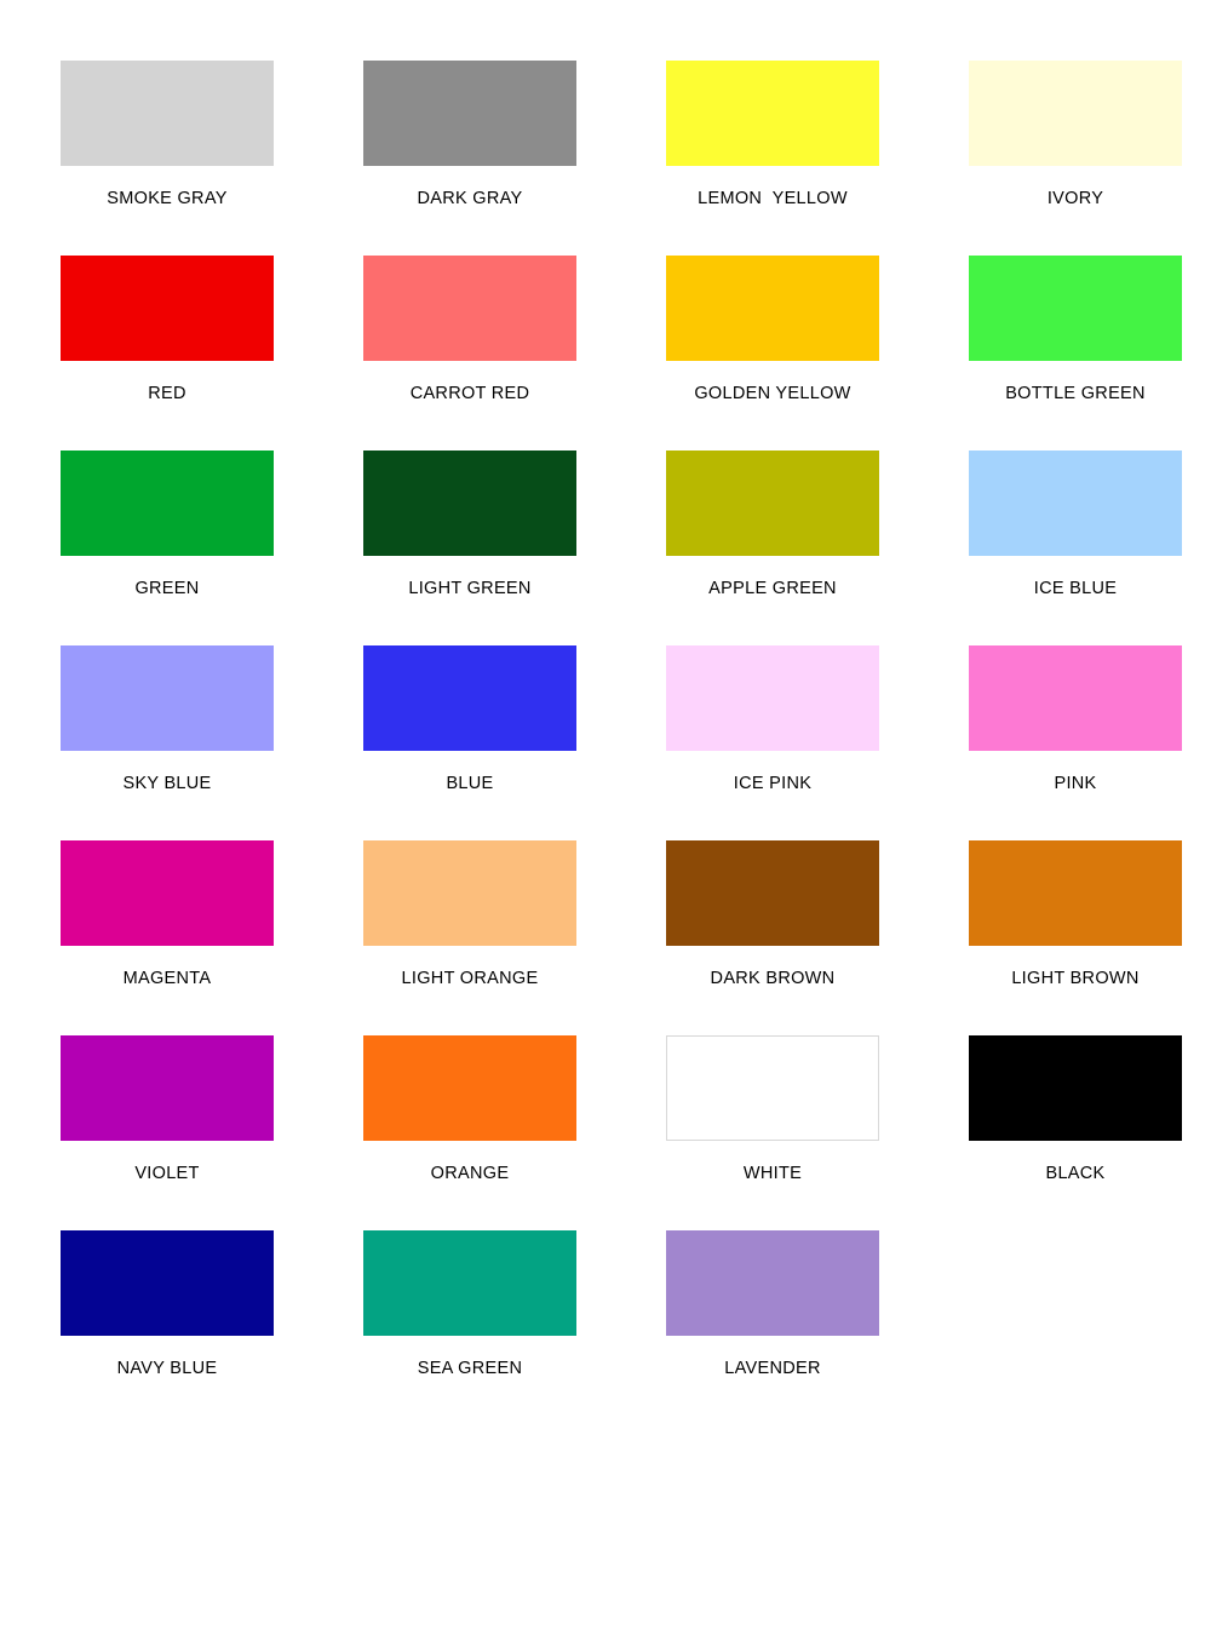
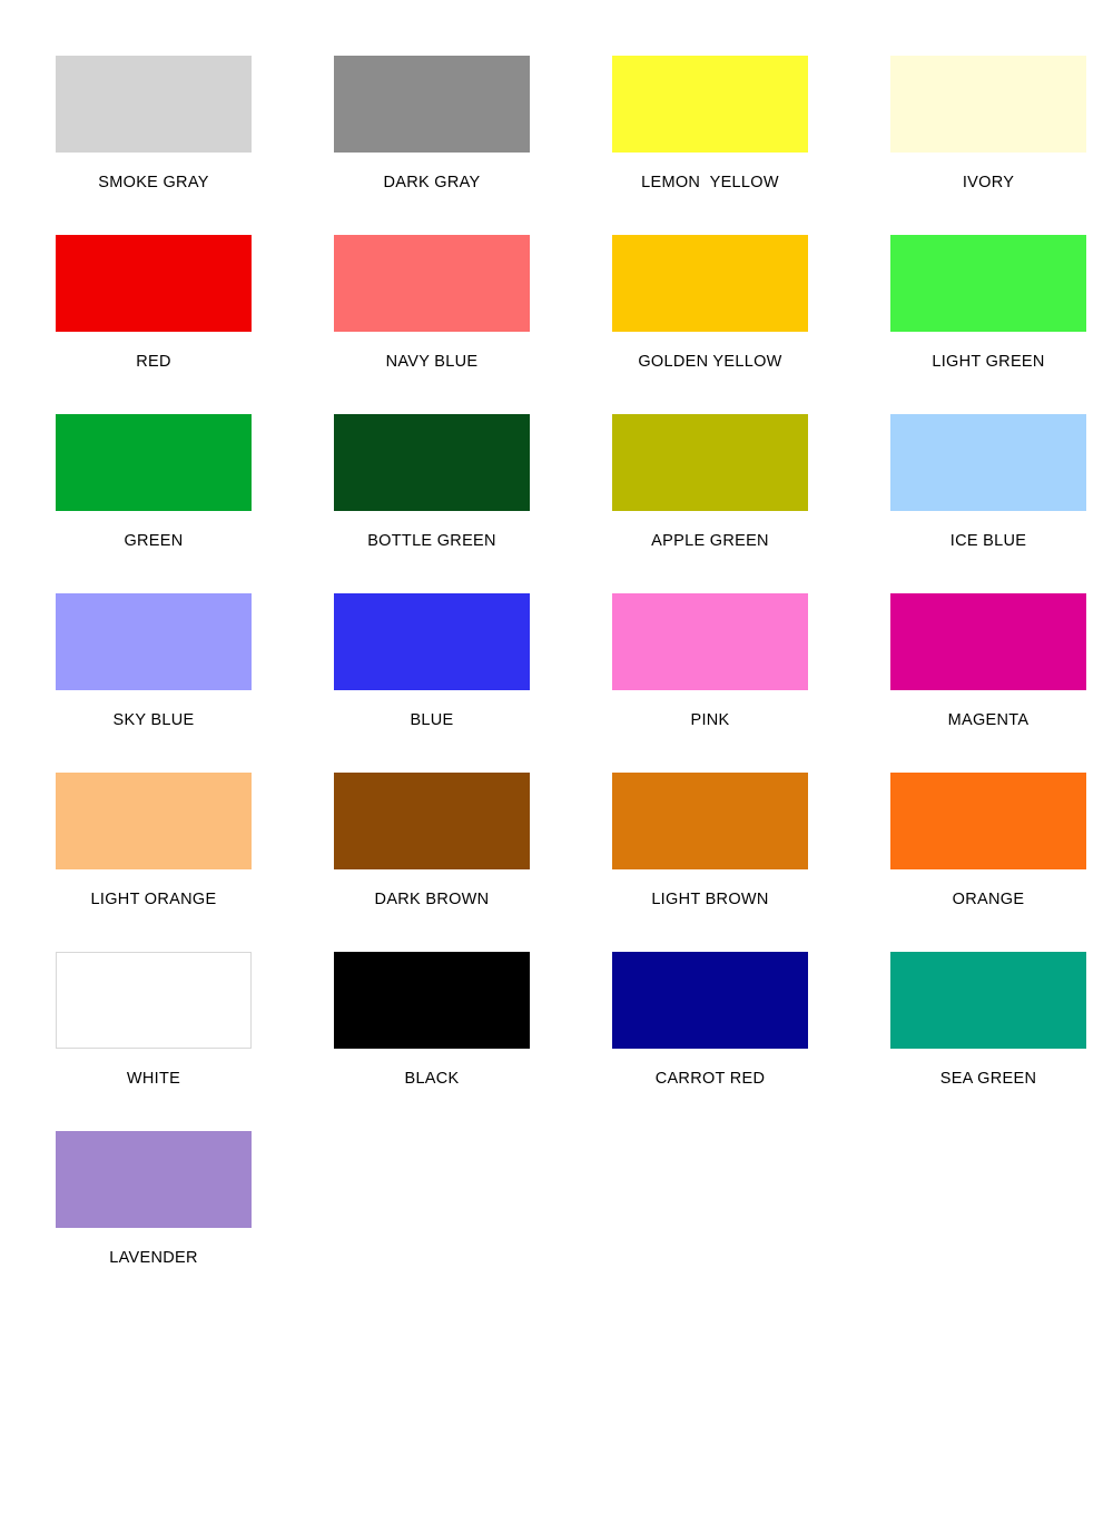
  SMOKE GRAY
  DARK GRAY
  LEMON YELLOW
  IVORY
  RED
- CARROT RED
+ NAVY BLUE
  GOLDEN YELLOW
- BOTTLE GREEN
+ LIGHT GREEN
  GREEN
- LIGHT GREEN
+ BOTTLE GREEN
  APPLE GREEN
  ICE BLUE
  SKY BLUE
  BLUE
- ICE PINK
  PINK
  MAGENTA
  LIGHT ORANGE
  DARK BROWN
  LIGHT BROWN
- VIOLET
  ORANGE
  WHITE
  BLACK
- NAVY BLUE
+ CARROT RED
  SEA GREEN
  LAVENDER
